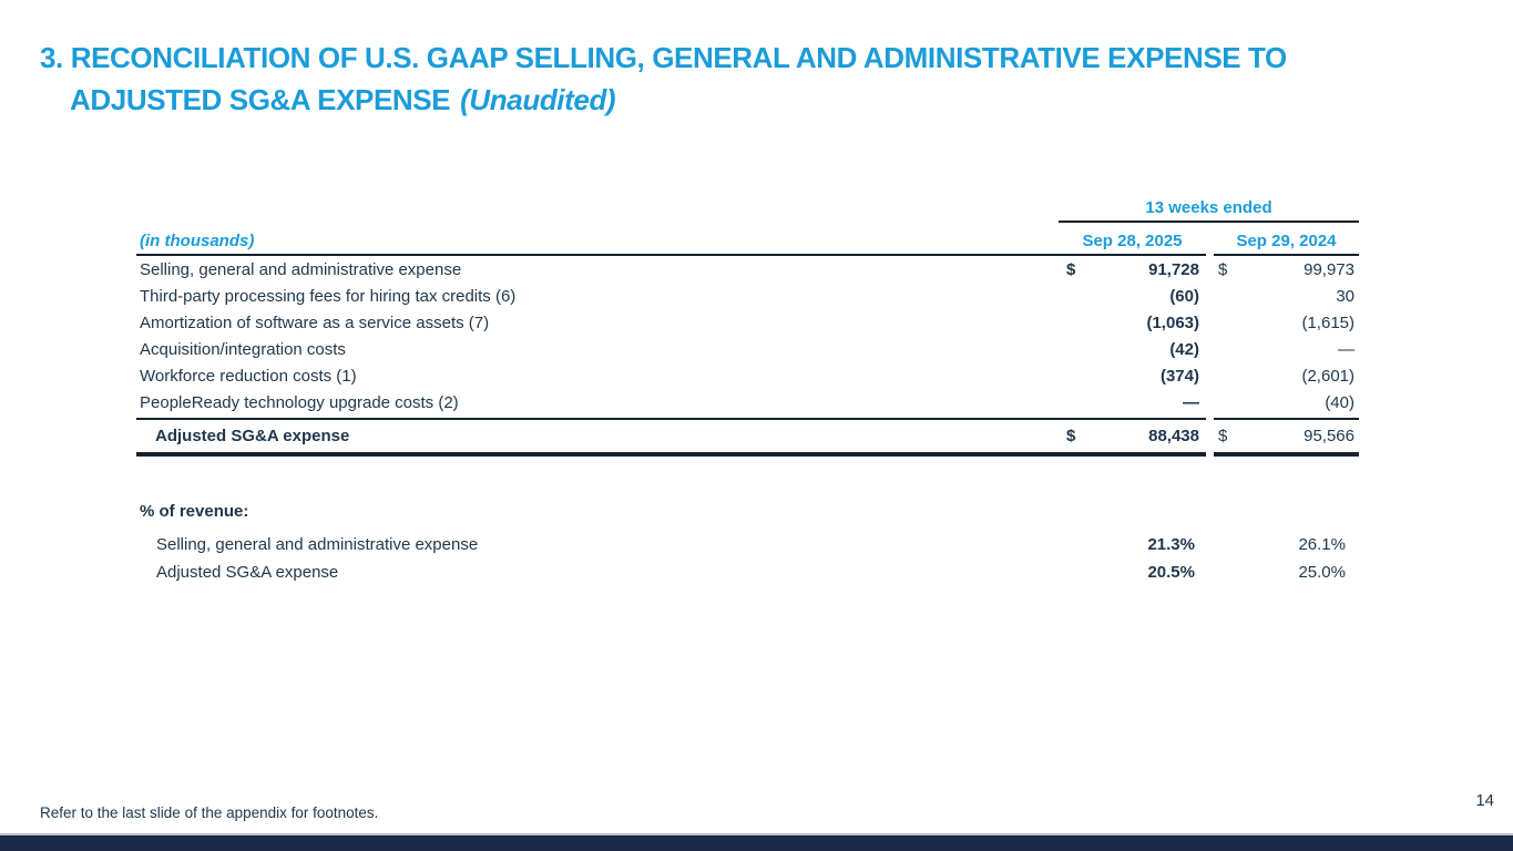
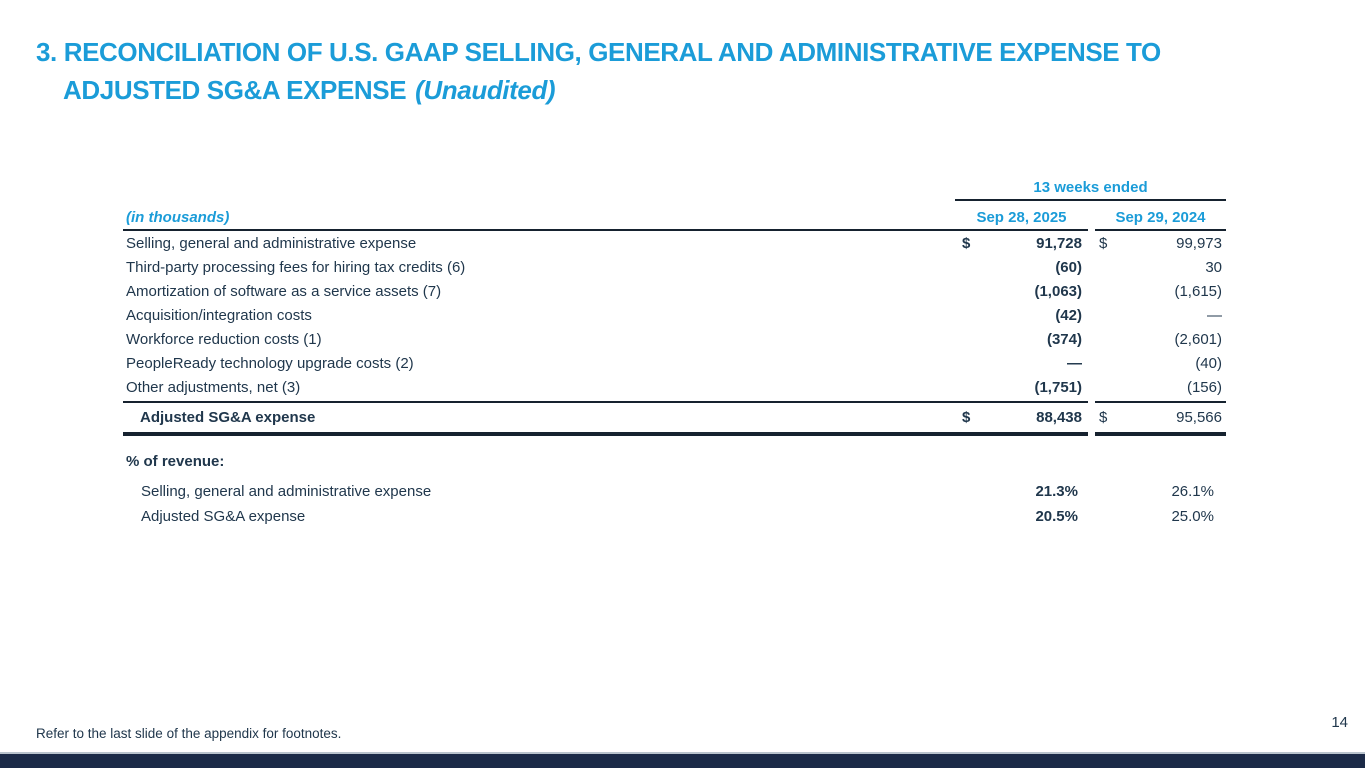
  3. RECONCILIATION OF U.S. GAAP SELLING, GENERAL AND ADMINISTRATIVE EXPENSE TO
  ADJUSTED SG&A EXPENSE (Unaudited)
  13 weeks ended
  (in thousands)
  Sep 28, 2025
  Sep 29, 2024
  Selling, general and administrative expense
  $
  91,728
  $
  99,973
  Third-party processing fees for hiring tax credits (6)
  (60)
  30
  Amortization of software as a service assets (7)
  (1,063)
  (1,615)
  Acquisition/integration costs
  (42)
  —
  Workforce reduction costs (1)
  (374)
  (2,601)
  PeopleReady technology upgrade costs (2)
  —
  (40)
+ Other adjustments, net (3)
+ (1,751)
+ (156)
  Adjusted SG&A expense
  $
  88,438
  $
  95,566
  % of revenue:
  Selling, general and administrative expense
  21.3%
  26.1%
  Adjusted SG&A expense
  20.5%
  25.0%
  Refer to the last slide of the appendix for footnotes.
  14
